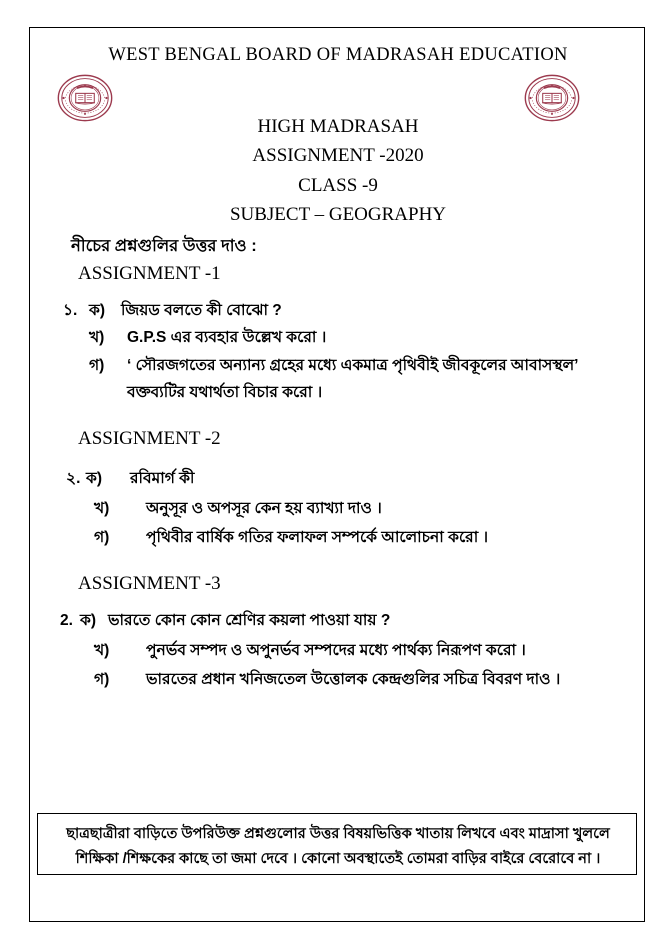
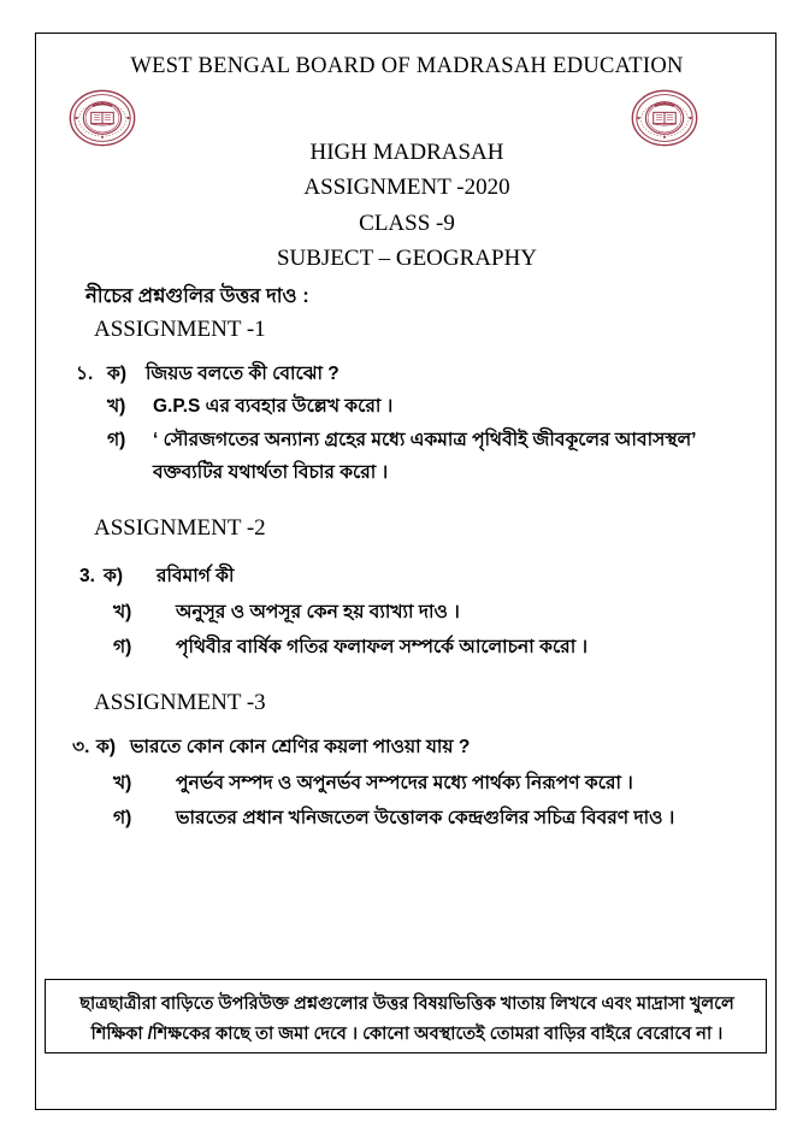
  WEST BENGAL BOARD OF MADRASAH EDUCATION
  HIGH MADRASAH
  ASSIGNMENT -2020
  CLASS -9
  SUBJECT – GEOGRAPHY
  নীচের প্রশ্নগুলির উত্তর দাও :
  ASSIGNMENT -1
  ১.
  ক)
  জিয়ড বলতে কী বোঝো ?
  খ)
  G.P.S এর ব্যবহার উল্লেখ করো ।
  গ)
  ‘ সৌরজগতের অন্যান্য গ্রহের মধ্যে একমাত্র পৃথিবীই জীবকূলের আবাসস্থল’
  বক্তব্যটির যথার্থতা বিচার করো ।
  ASSIGNMENT -2
- ২.
+ 3.
  ক)
  রবিমার্গ কী
  খ)
  অনুসূর ও অপসূর কেন হয় ব্যাখ্যা দাও ।
  গ)
  পৃথিবীর বার্ষিক গতির ফলাফল সম্পর্কে আলোচনা করো ।
  ASSIGNMENT -3
- 2.
+ ৩.
  ক)
  ভারতে কোন কোন শ্রেণির কয়লা পাওয়া যায় ?
  খ)
  পুনর্ভব সম্পদ ও অপুনর্ভব সম্পদের মধ্যে পার্থক্য নিরূপণ করো ।
  গ)
  ভারতের প্রধান খনিজতেল উত্তোলক কেন্দ্রগুলির সচিত্র বিবরণ দাও ।
  ছাত্রছাত্রীরা বাড়িতে উপরিউক্ত প্রশ্নগুলোর উত্তর বিষয়ভিত্তিক খাতায় লিখবে এবং মাদ্রাসা খুললে
  শিক্ষিকা /শিক্ষকের কাছে তা জমা দেবে । কোনো অবস্থাতেই তোমরা বাড়ির বাইরে বেরোবে না ।
